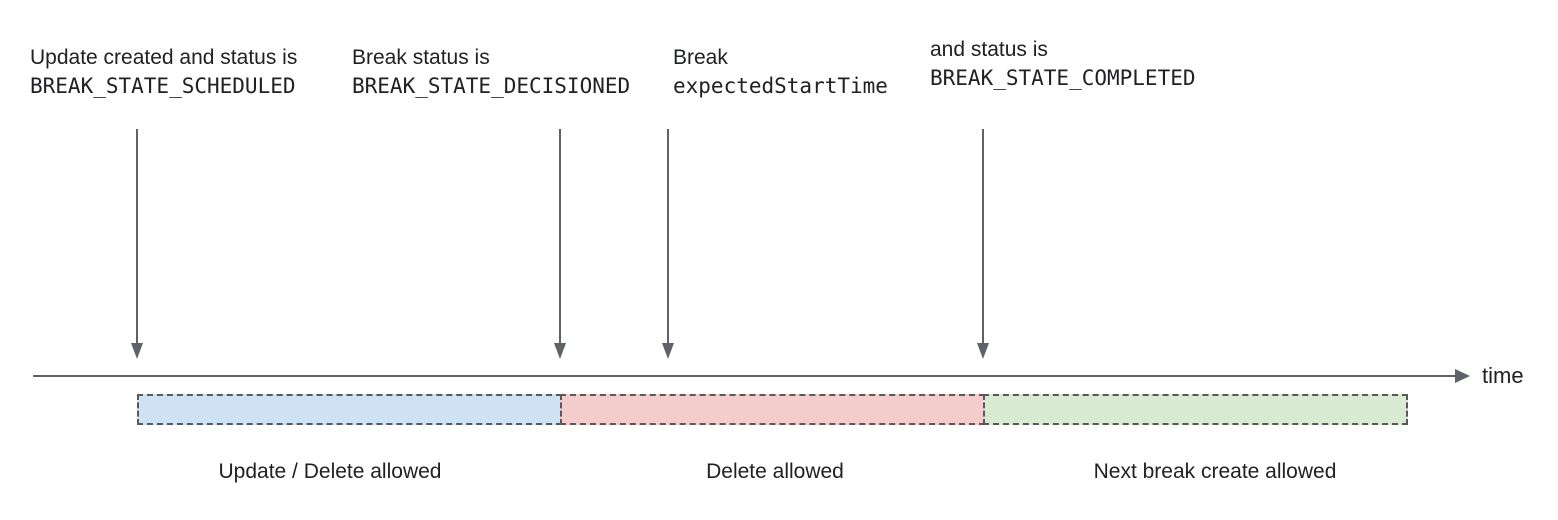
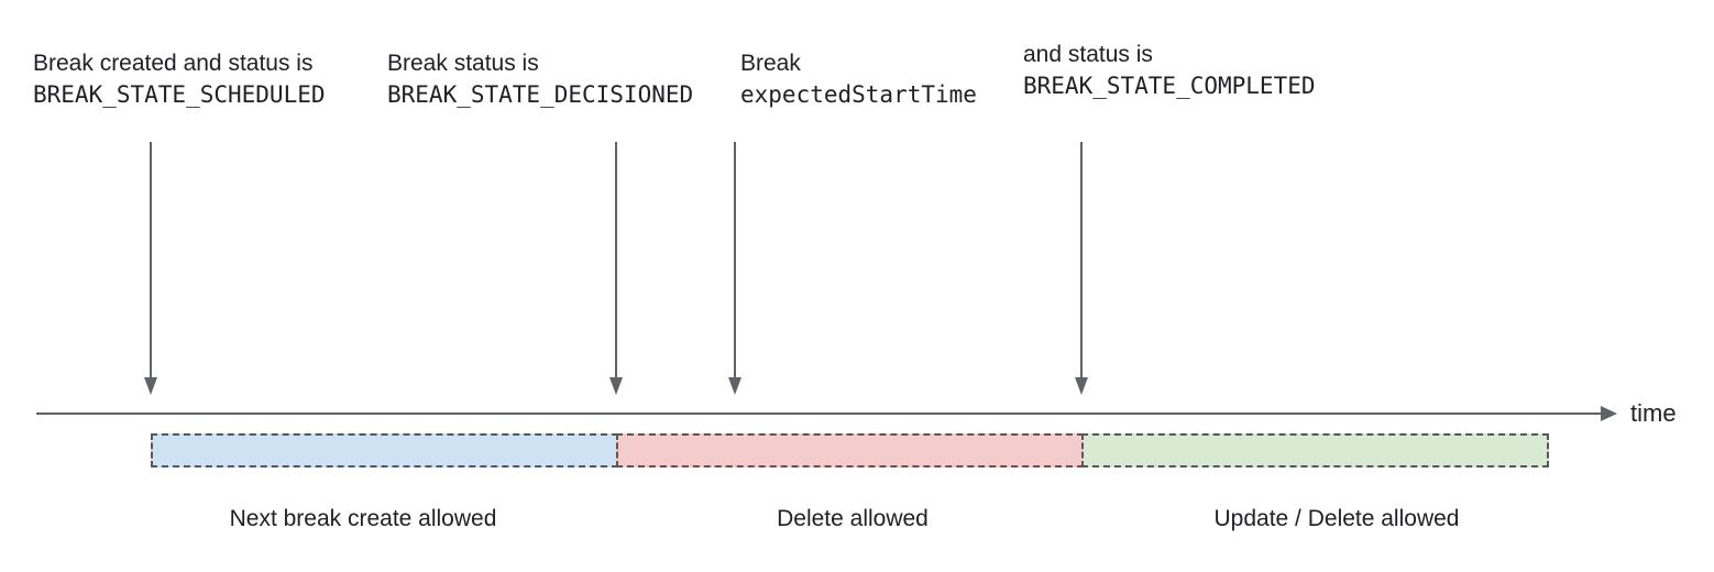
- Update created and status is
+ Break created and status is
  BREAK_STATE_SCHEDULED
  Break status is
  BREAK_STATE_DECISIONED
  Break
  expectedStartTime
  and status is
  BREAK_STATE_COMPLETED
  time
- Update / Delete allowed
+ Next break create allowed
  Delete allowed
- Next break create allowed
+ Update / Delete allowed
